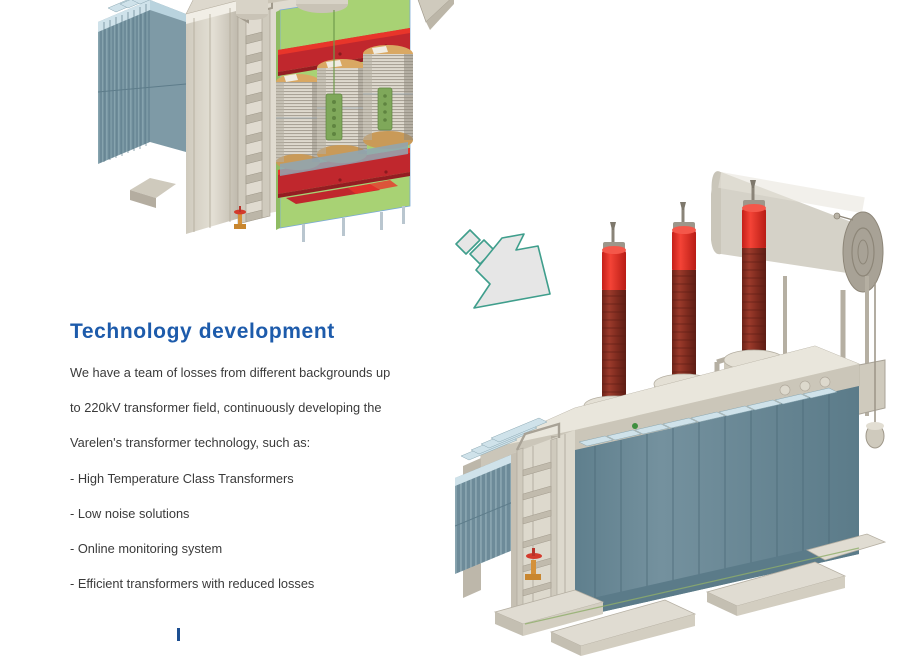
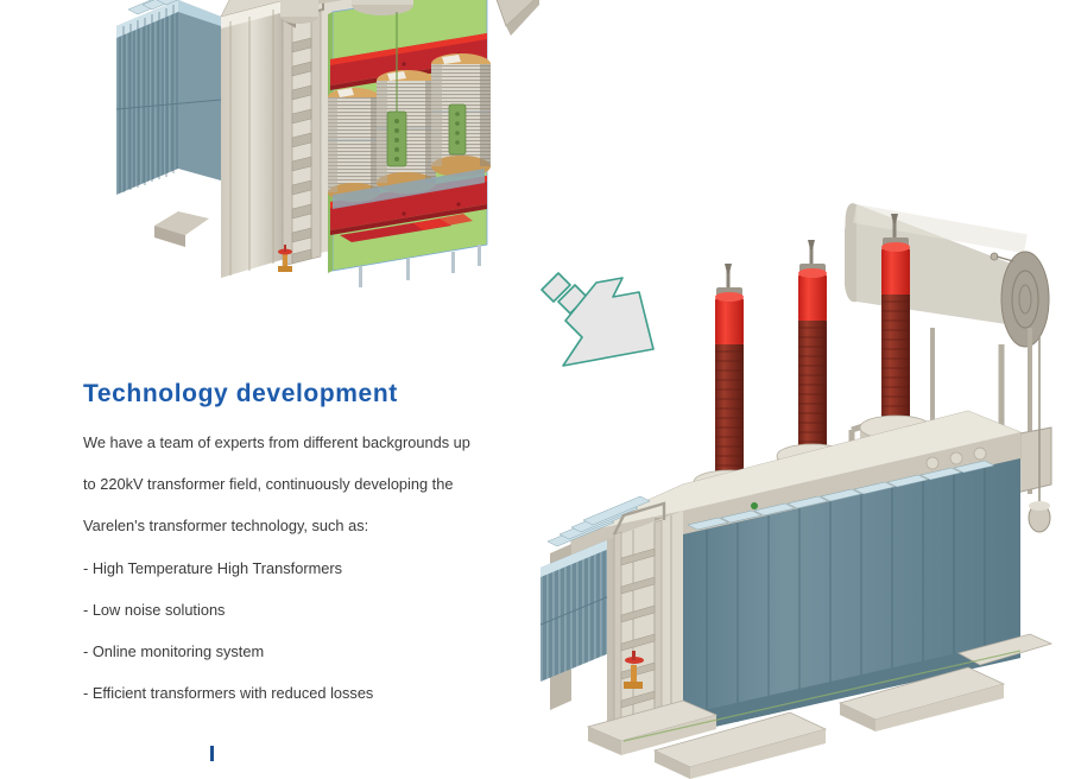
  Technology development
- We have a team of losses from different backgrounds up
+ We have a team of experts from different backgrounds up
  to 220kV transformer field, continuously developing the
  Varelen's transformer technology, such as:
- - High Temperature Class Transformers
+ - High Temperature High Transformers
  - Low noise solutions
  - Online monitoring system
  - Efficient transformers with reduced losses
